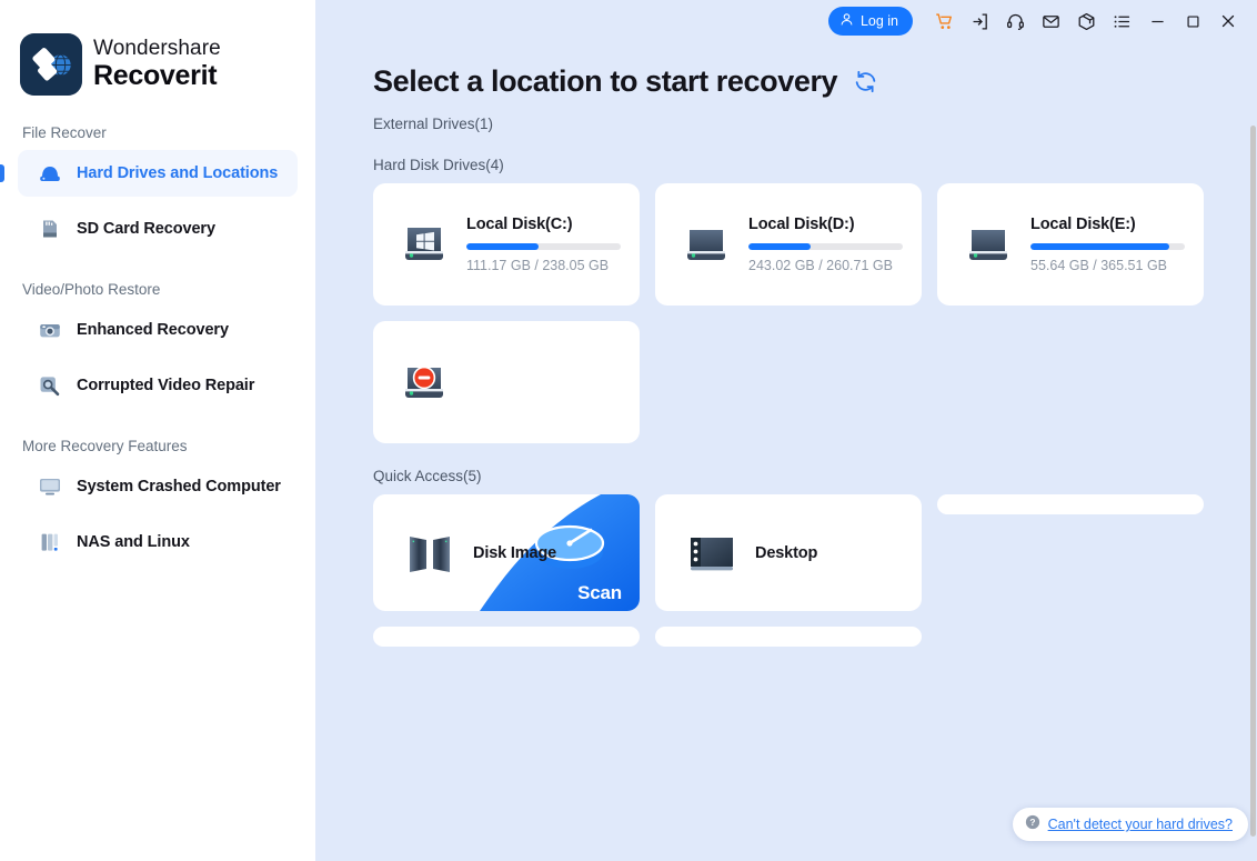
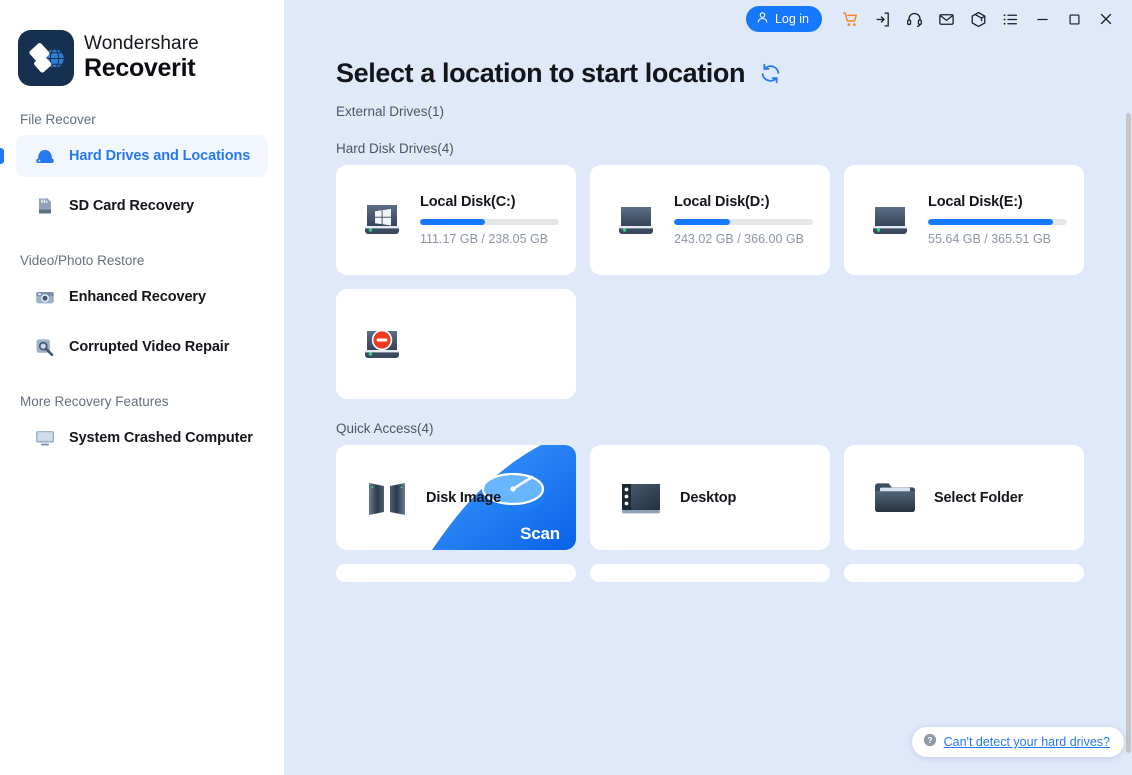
  Wondershare
  Recoverit
  File Recover
  Hard Drives and Locations
  SD Card Recovery
  Video/Photo Restore
  Enhanced Recovery
  Corrupted Video Repair
  More Recovery Features
  System Crashed Computer
- NAS and Linux
  Log in
- Select a location to start recovery
+ Select a location to start location
  External Drives(1)
  Hard Disk Drives(4)
  Local Disk(C:)
  111.17 GB / 238.05 GB
  Local Disk(D:)
- 243.02 GB / 260.71 GB
+ 243.02 GB / 366.00 GB
  Local Disk(E:)
  55.64 GB / 365.51 GB
- Quick Access(5)
+ Quick Access(4)
  Scan
  Disk Image
  Desktop
+ Select Folder
  ?
  Can't detect your hard drives?
